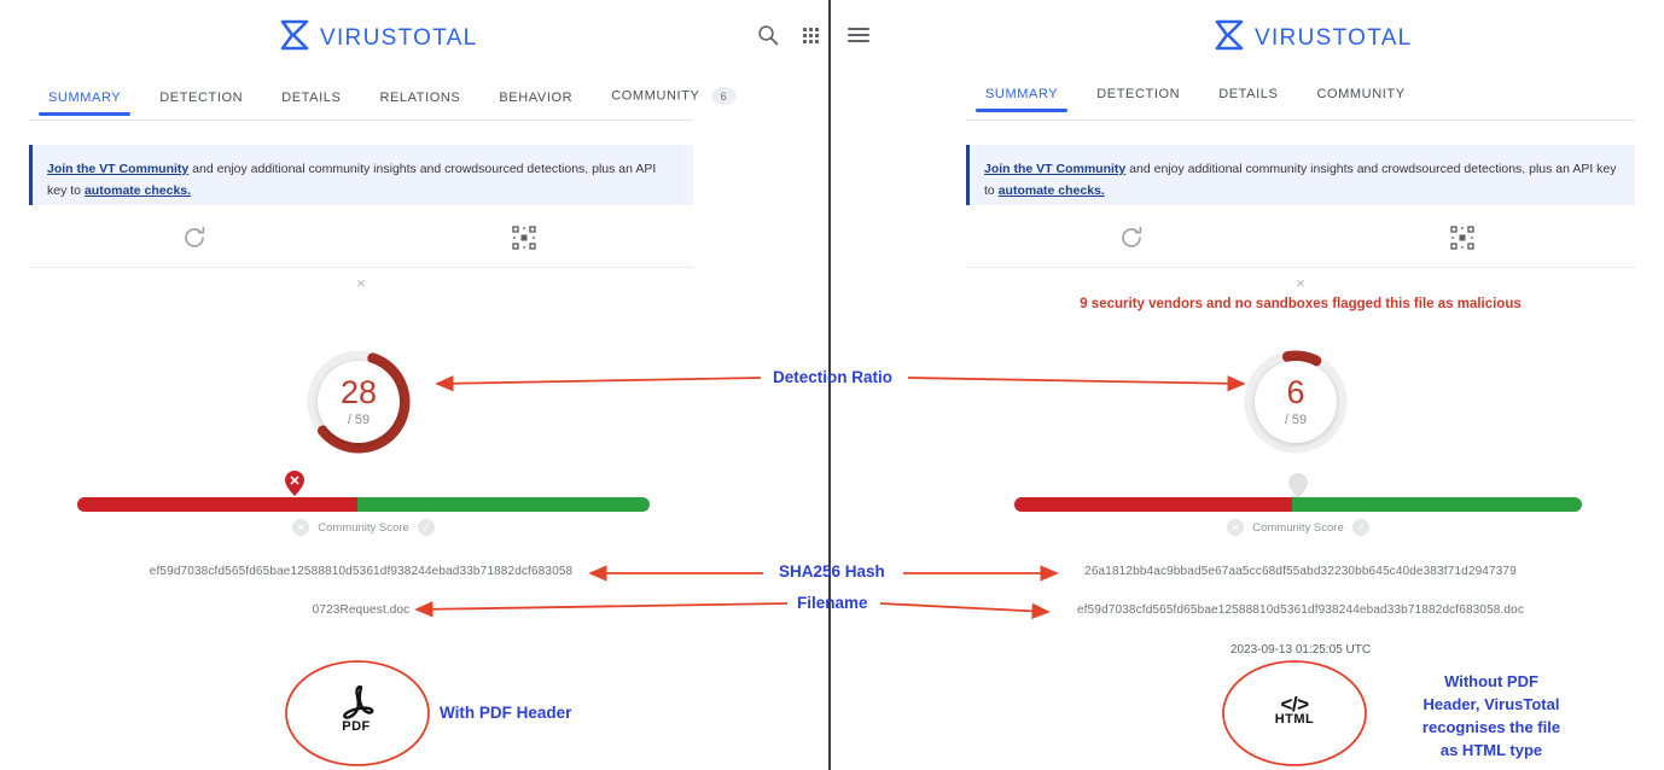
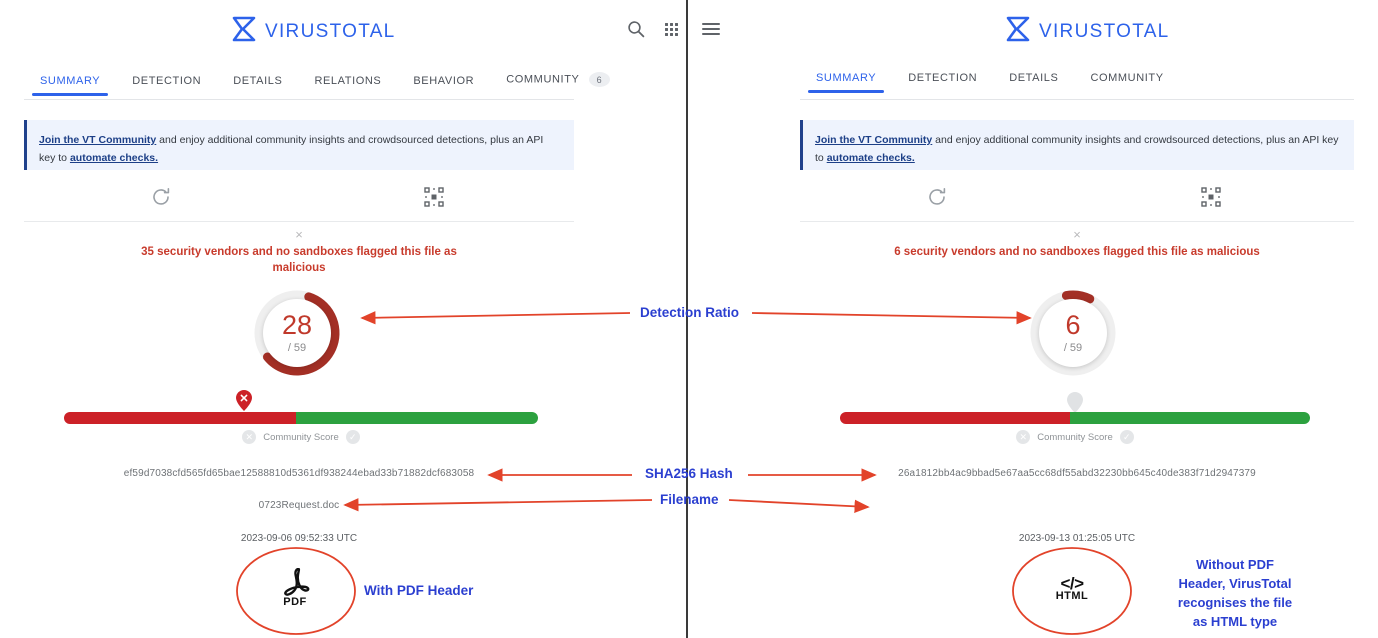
  VIRUSTOTAL
  SUMMARY
  DETECTION
  DETAILS
  RELATIONS
  BEHAVIOR
  COMMUNITY 6
  Join the VT Community and enjoy additional community insights and crowdsourced detections, plus an API key to automate checks.
  ×
+ 35 security vendors and no sandboxes flagged this file as malicious
  28
  / 59
  ✕
  Community Score
  ✓
  ef59d7038cfd565fd65bae12588810d5361df938244ebad33b71882dcf683058
  0723Request.doc
+ 2023-09-06 09:52:33 UTC
  PDF
  VIRUSTOTAL
  SUMMARY
  DETECTION
  DETAILS
  COMMUNITY
  Join the VT Community and enjoy additional community insights and crowdsourced detections, plus an API key to automate checks.
  ×
- 9 security vendors and no sandboxes flagged this file as malicious
+ 6 security vendors and no sandboxes flagged this file as malicious
  6
  / 59
  ✕
  Community Score
  ✓
  26a1812bb4ac9bbad5e67aa5cc68df55abd32230bb645c40de383f71d2947379
- ef59d7038cfd565fd65bae12588810d5361df938244ebad33b71882dcf683058.doc
  2023-09-13 01:25:05 UTC
  </>
  HTML
  Detection Ratio
  SHA256 Hash
  Filename
  With PDF Header
  Without PDF
  Header, VirusTotal
  recognises the file
  as HTML type
